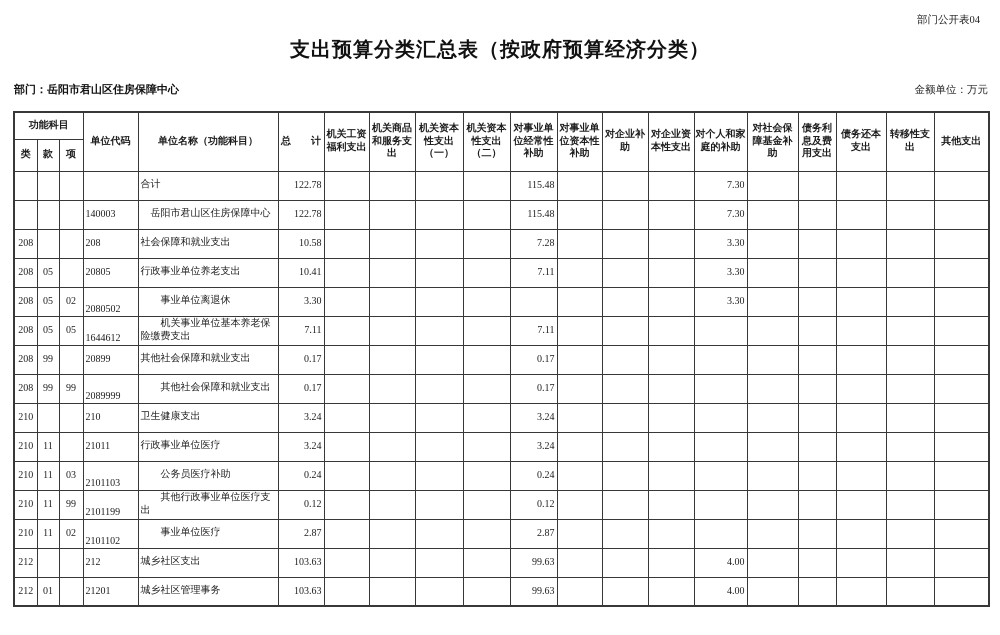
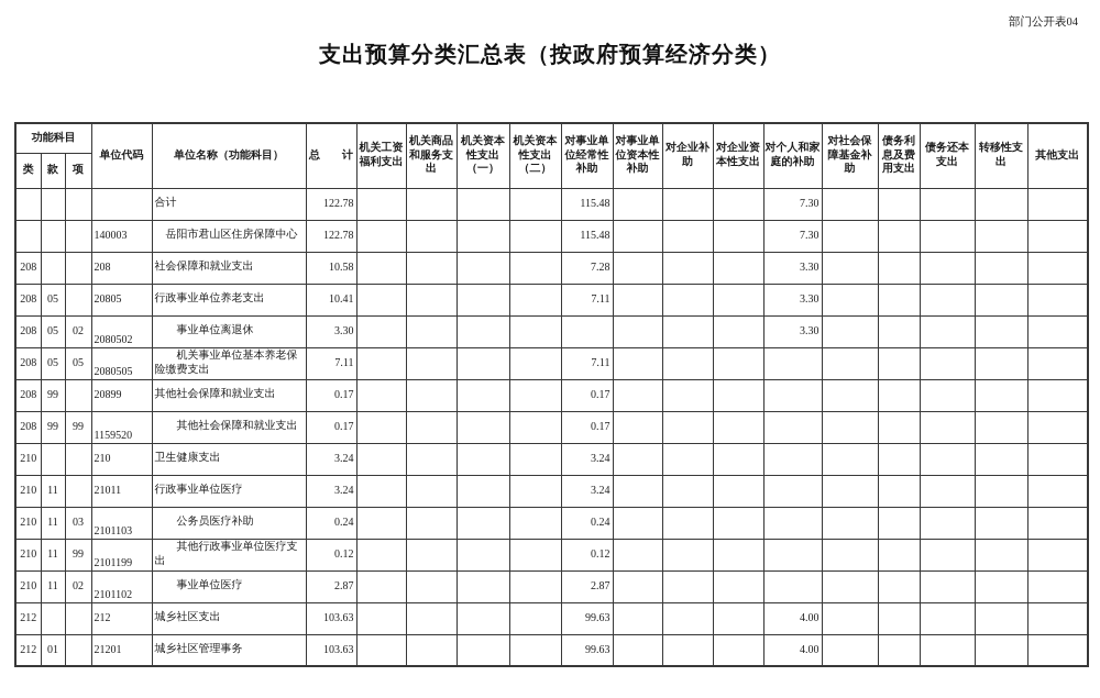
  部门公开表04
  支出预算分类汇总表（按政府预算经济分类）
- 部门：岳阳市君山区住房保障中心
- 金额单位：万元
  功能科目	单位代码	单位名称（功能科目）	总 计	机关工资福利支出	机关商品和服务支出	机关资本性支出（一）	机关资本性支出（二）	对事业单位经常性补助	对事业单位资本性补助	对企业补助	对企业资本性支出	对个人和家庭的补助	对社会保障基金补助	债务利息及费用支出	债务还本支出	转移性支出	其他支出
  类	款	项
  				合计	122.78					115.48				7.30
  			140003	岳阳市君山区住房保障中心	122.78					115.48				7.30
  208			208	社会保障和就业支出	10.58					7.28				3.30
  208	05		20805	行政事业单位养老支出	10.41					7.11				3.30
  208	05	02	2080502	事业单位离退休	3.30									3.30
- 208	05	05	1644612	机关事业单位基本养老保险缴费支出	7.11					7.11
+ 208	05	05	2080505	机关事业单位基本养老保险缴费支出	7.11					7.11
  208	99		20899	其他社会保障和就业支出	0.17					0.17
- 208	99	99	2089999	其他社会保障和就业支出	0.17					0.17
+ 208	99	99	1159520	其他社会保障和就业支出	0.17					0.17
  210			210	卫生健康支出	3.24					3.24
  210	11		21011	行政事业单位医疗	3.24					3.24
  210	11	03	2101103	公务员医疗补助	0.24					0.24
  210	11	99	2101199	其他行政事业单位医疗支出	0.12					0.12
  210	11	02	2101102	事业单位医疗	2.87					2.87
  212			212	城乡社区支出	103.63					99.63				4.00
  212	01		21201	城乡社区管理事务	103.63					99.63				4.00
